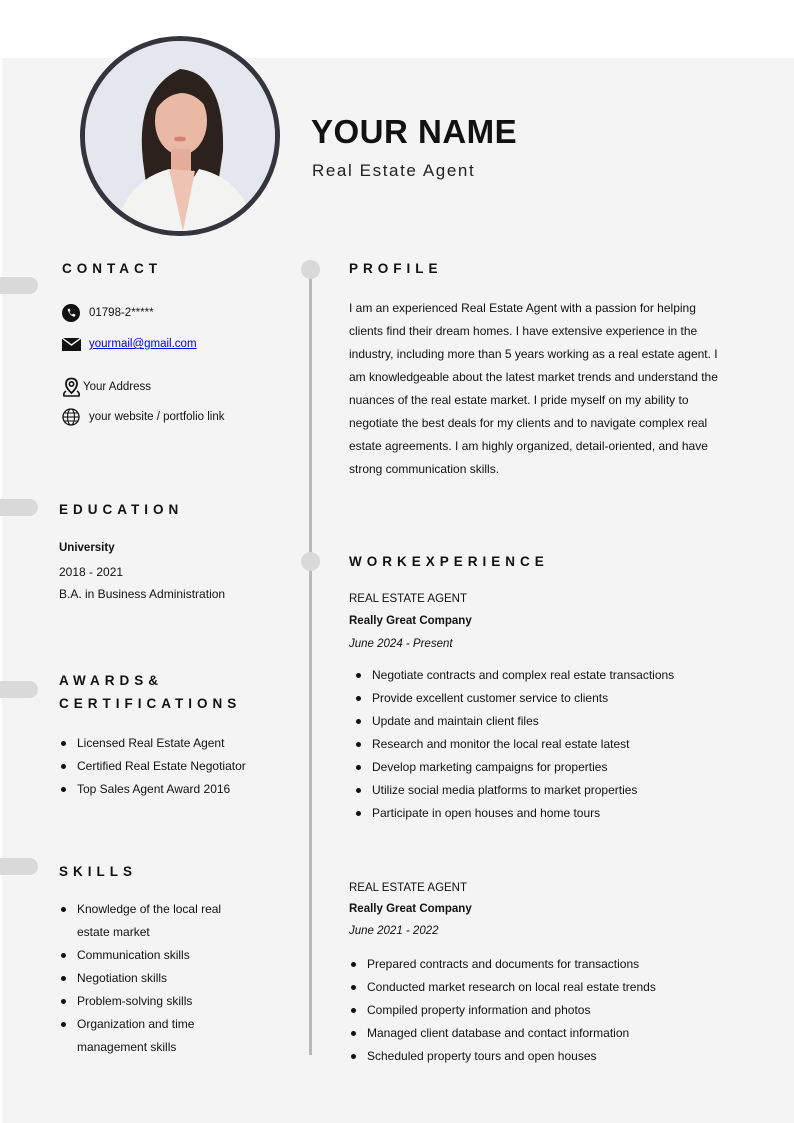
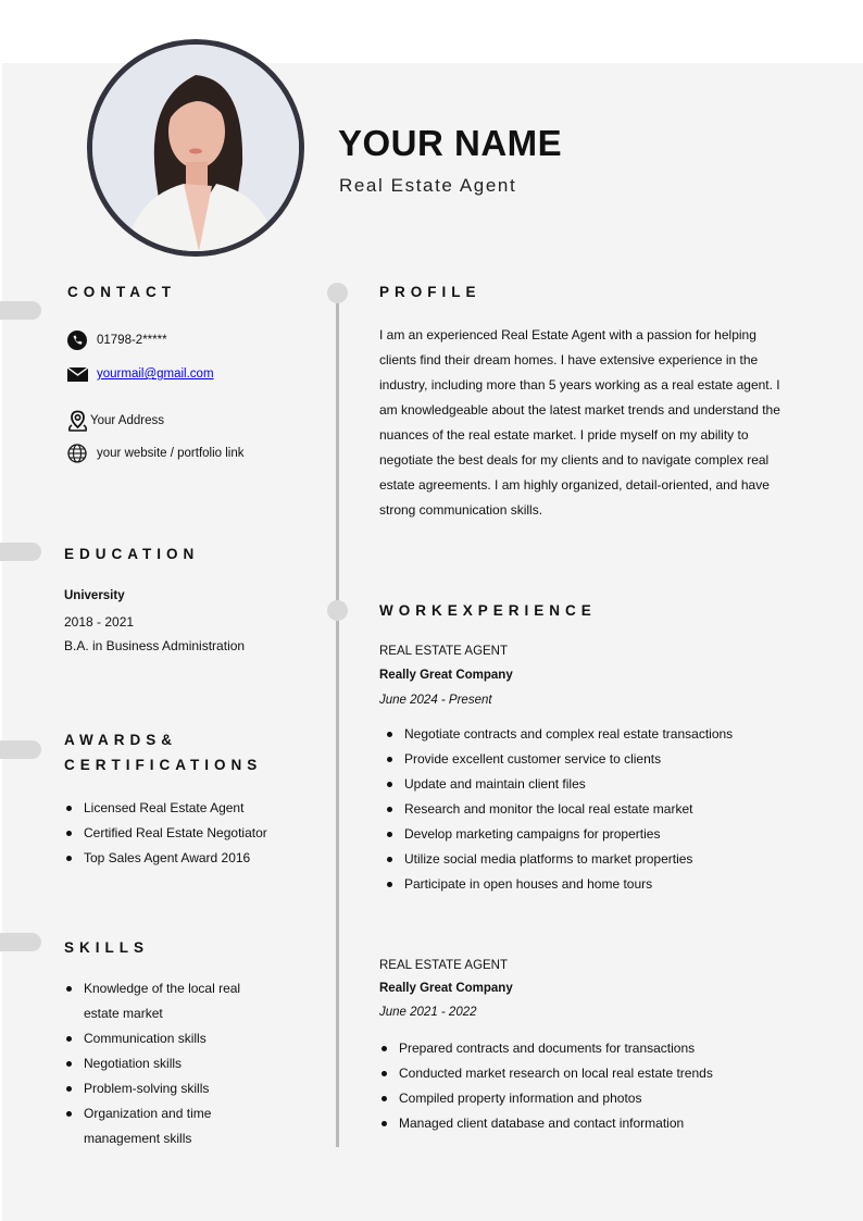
  YOUR NAME
  Real Estate Agent
  CONTACT
  01798-2*****
  yourmail@gmail.com
  Your Address
  your website / portfolio link
  EDUCATION
  University
  2018 - 2021
  B.A. in Business Administration
  AWARDS&
  CERTIFICATIONS
  Licensed Real Estate Agent
  Certified Real Estate Negotiator
  Top Sales Agent Award 2016
  SKILLS
  Knowledge of the local real estate market
  Communication skills
  Negotiation skills
  Problem-solving skills
  Organization and time management skills
  PROFILE
  I am an experienced Real Estate Agent with a passion for helping clients find their dream homes. I have extensive experience in the industry, including more than 5 years working as a real estate agent. I am knowledgeable about the latest market trends and understand the nuances of the real estate market. I pride myself on my ability to negotiate the best deals for my clients and to navigate complex real estate agreements. I am highly organized, detail-oriented, and have strong communication skills.
  WORKEXPERIENCE
  REAL ESTATE AGENT
  Really Great Company
  June 2024 - Present
  Negotiate contracts and complex real estate transactions
  Provide excellent customer service to clients
  Update and maintain client files
- Research and monitor the local real estate latest
+ Research and monitor the local real estate market
  Develop marketing campaigns for properties
  Utilize social media platforms to market properties
  Participate in open houses and home tours
  REAL ESTATE AGENT
  Really Great Company
  June 2021 - 2022
  Prepared contracts and documents for transactions
  Conducted market research on local real estate trends
  Compiled property information and photos
  Managed client database and contact information
- Scheduled property tours and open houses
